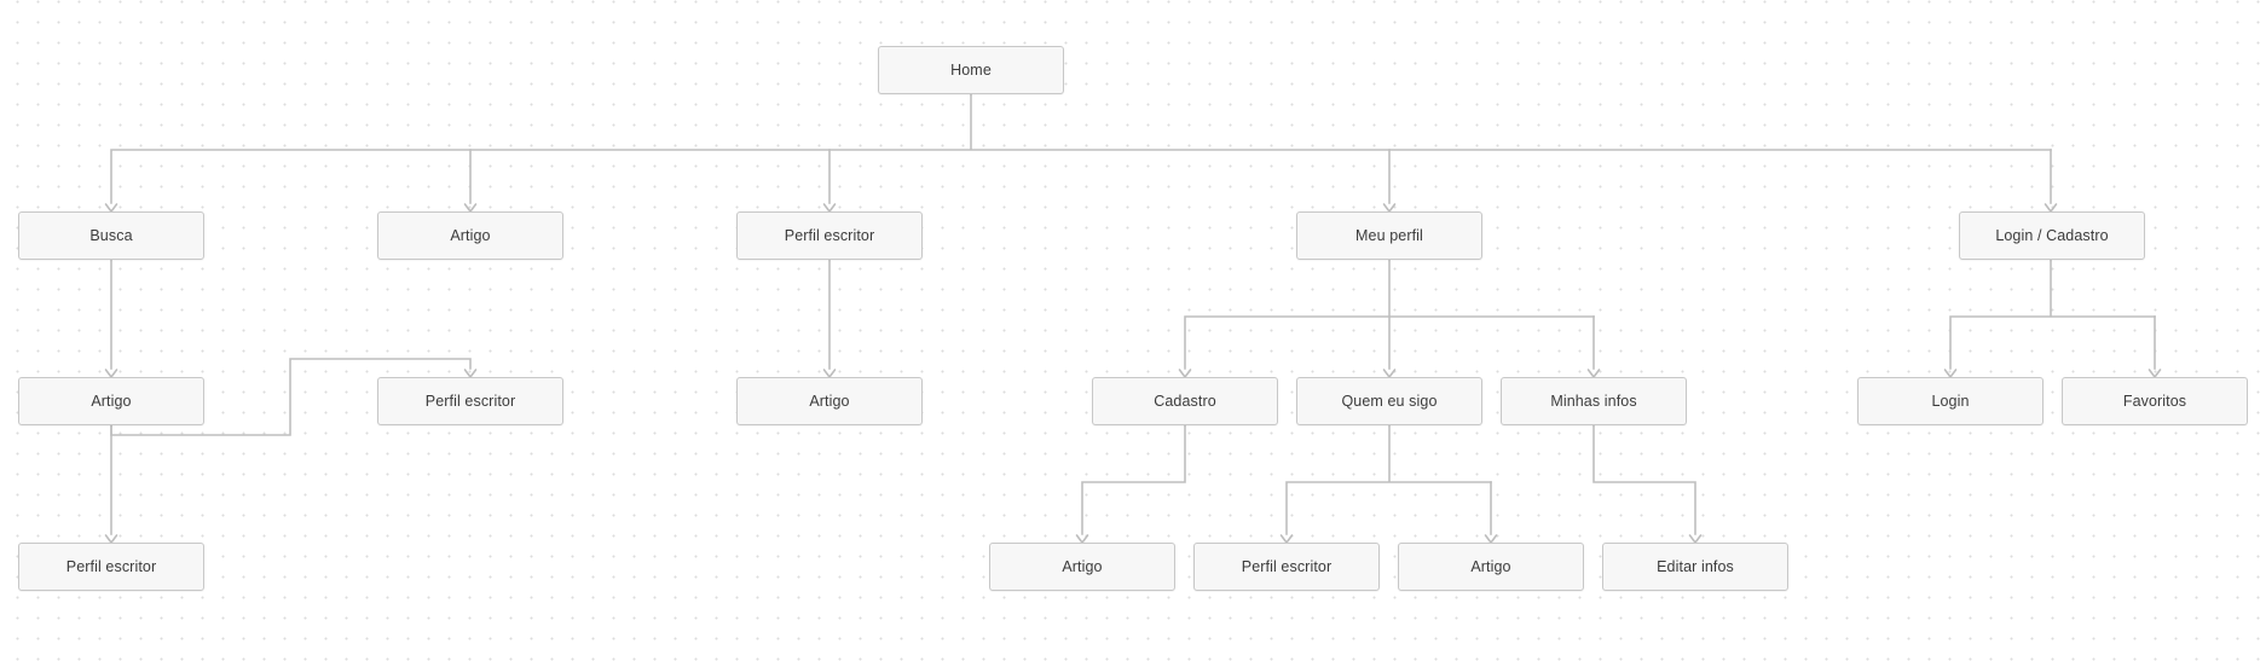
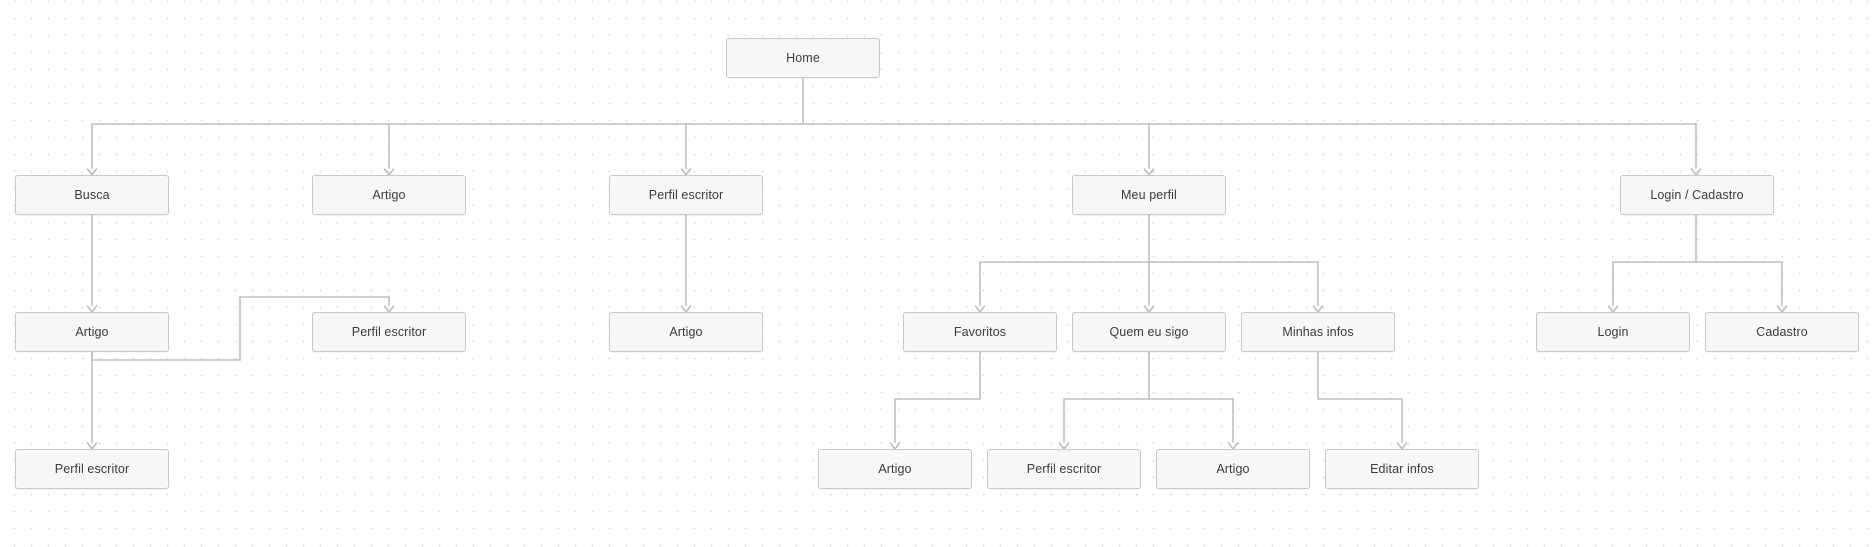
  Home
  Busca
  Artigo
  Perfil escritor
  Meu perfil
  Login / Cadastro
  Artigo
  Perfil escritor
  Artigo
- Cadastro
+ Favoritos
  Quem eu sigo
  Minhas infos
  Login
- Favoritos
+ Cadastro
  Perfil escritor
  Artigo
  Perfil escritor
  Artigo
  Editar infos
